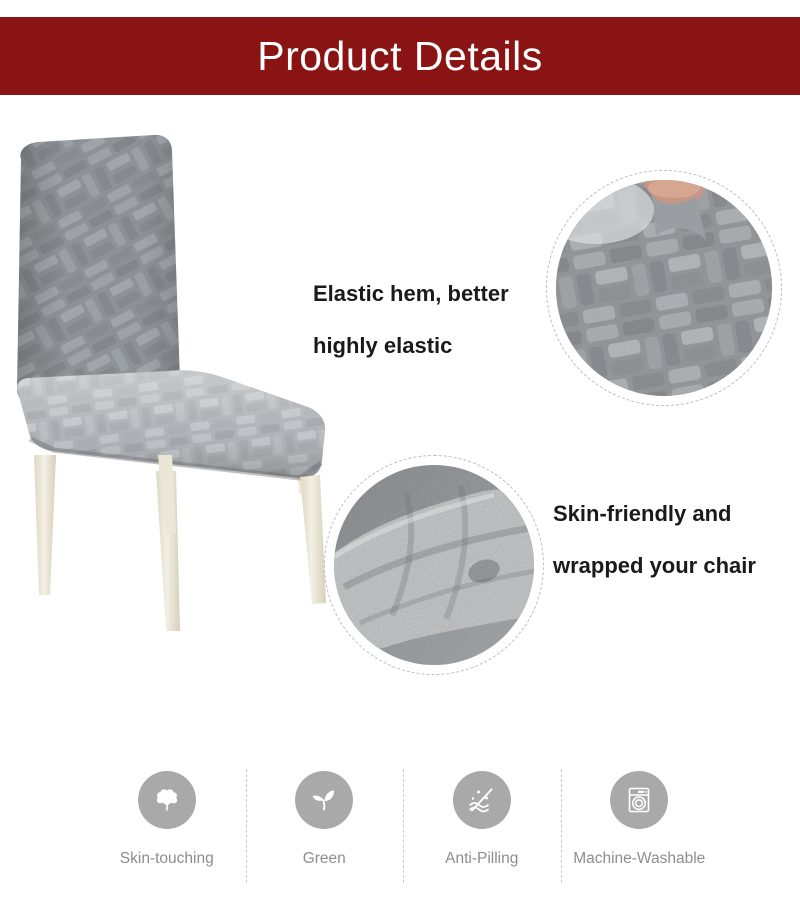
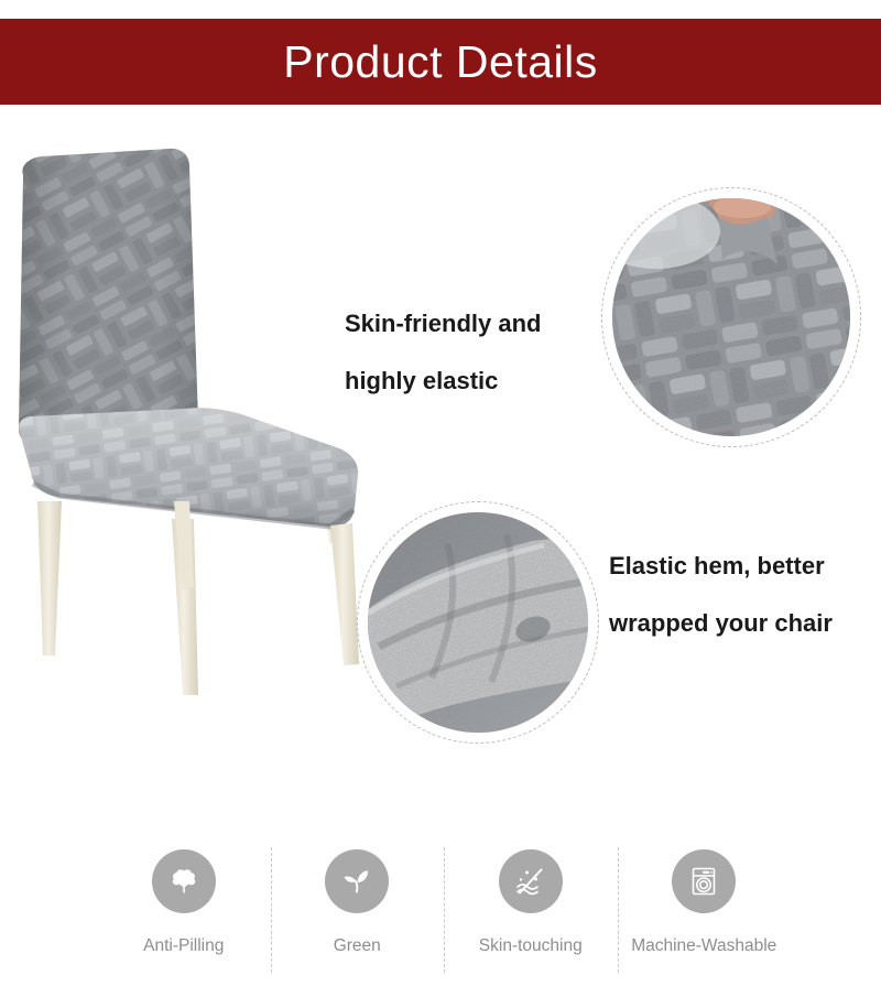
  Product Details
- Elastic hem, better
+ Skin-friendly and
  highly elastic
- Skin-friendly and
+ Elastic hem, better
  wrapped your chair
- Skin-touching
+ Anti-Pilling
  Green
- Anti-Pilling
+ Skin-touching
  Machine-Washable
